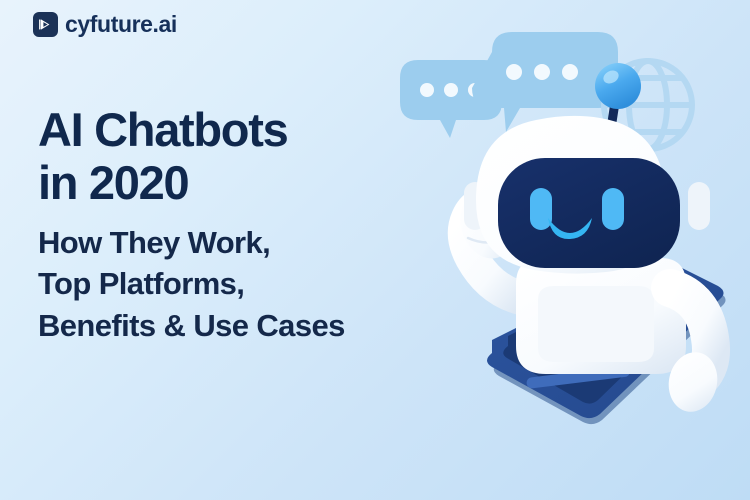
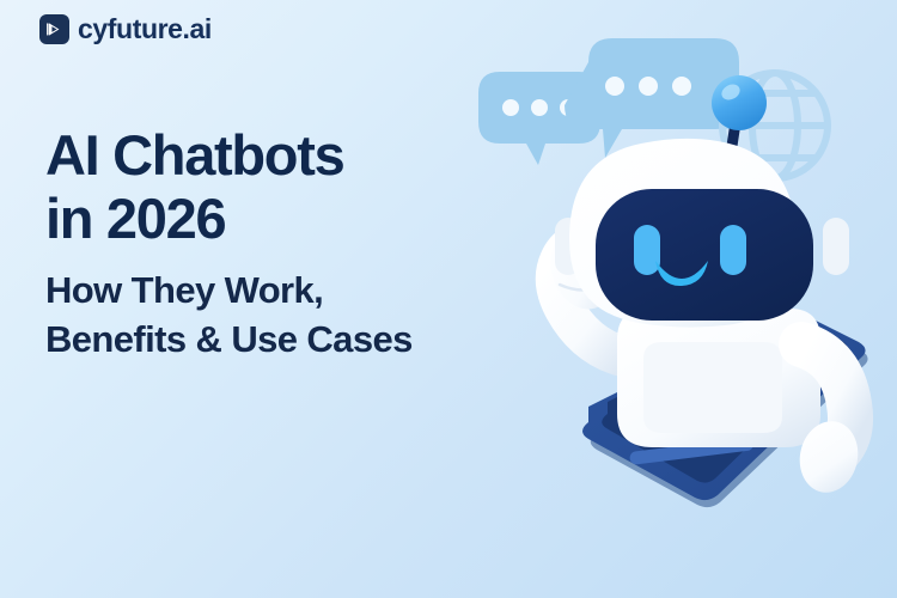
  cyfuture.ai
  AI Chatbots
- in 2020
+ in 2026
  How They Work,
- Top Platforms,
  Benefits & Use Cases
